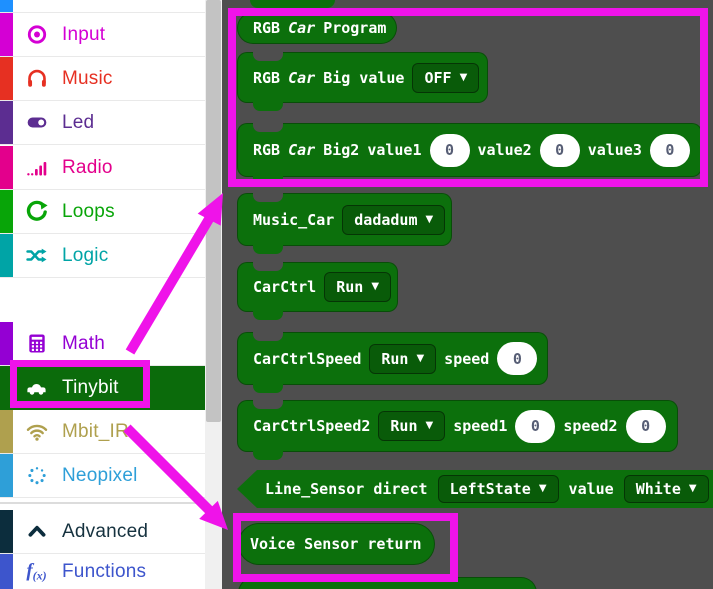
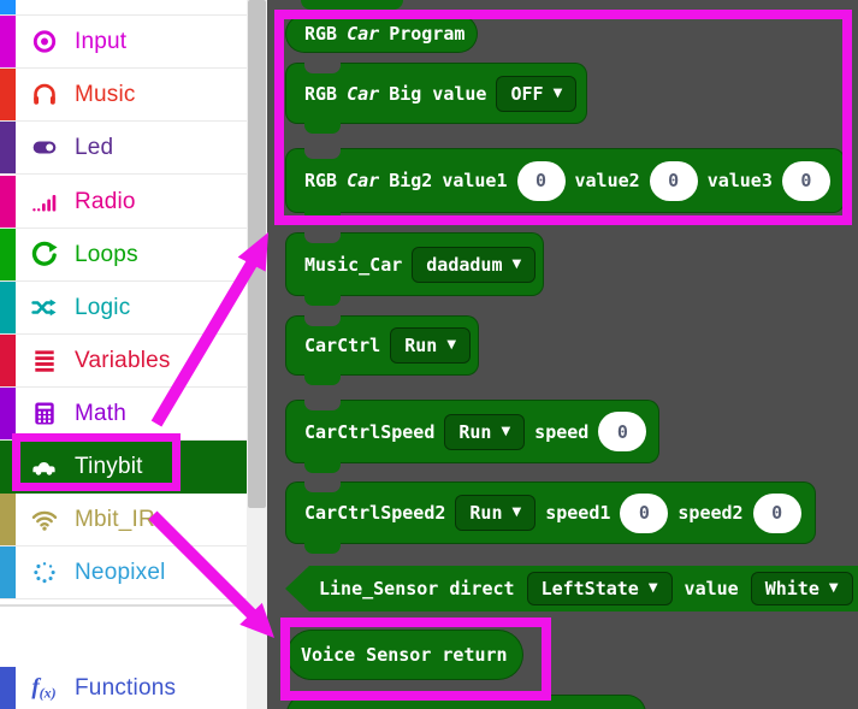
  Input
  Music
  Led
  Radio
  Loops
  Logic
+ Variables
  Math
  Tinybit
  Mbit_IR
  Neopixel
- Advanced
  f(x)
  Functions
  RGB
  Car
  Program
  RGB
  Car
  Big value
  OFF
  ▼
  RGB
  Car
  Big2
  value1
  0
  value2
  0
  value3
  0
  Music_Car
  dadadum
  ▼
  CarCtrl
  Run
  ▼
  CarCtrlSpeed
  Run
  ▼
  speed
  0
  CarCtrlSpeed2
  Run
  ▼
  speed1
  0
  speed2
  0
  Line_Sensor direct
  LeftState
  ▼
  value
  White
  ▼
  Voice Sensor return
